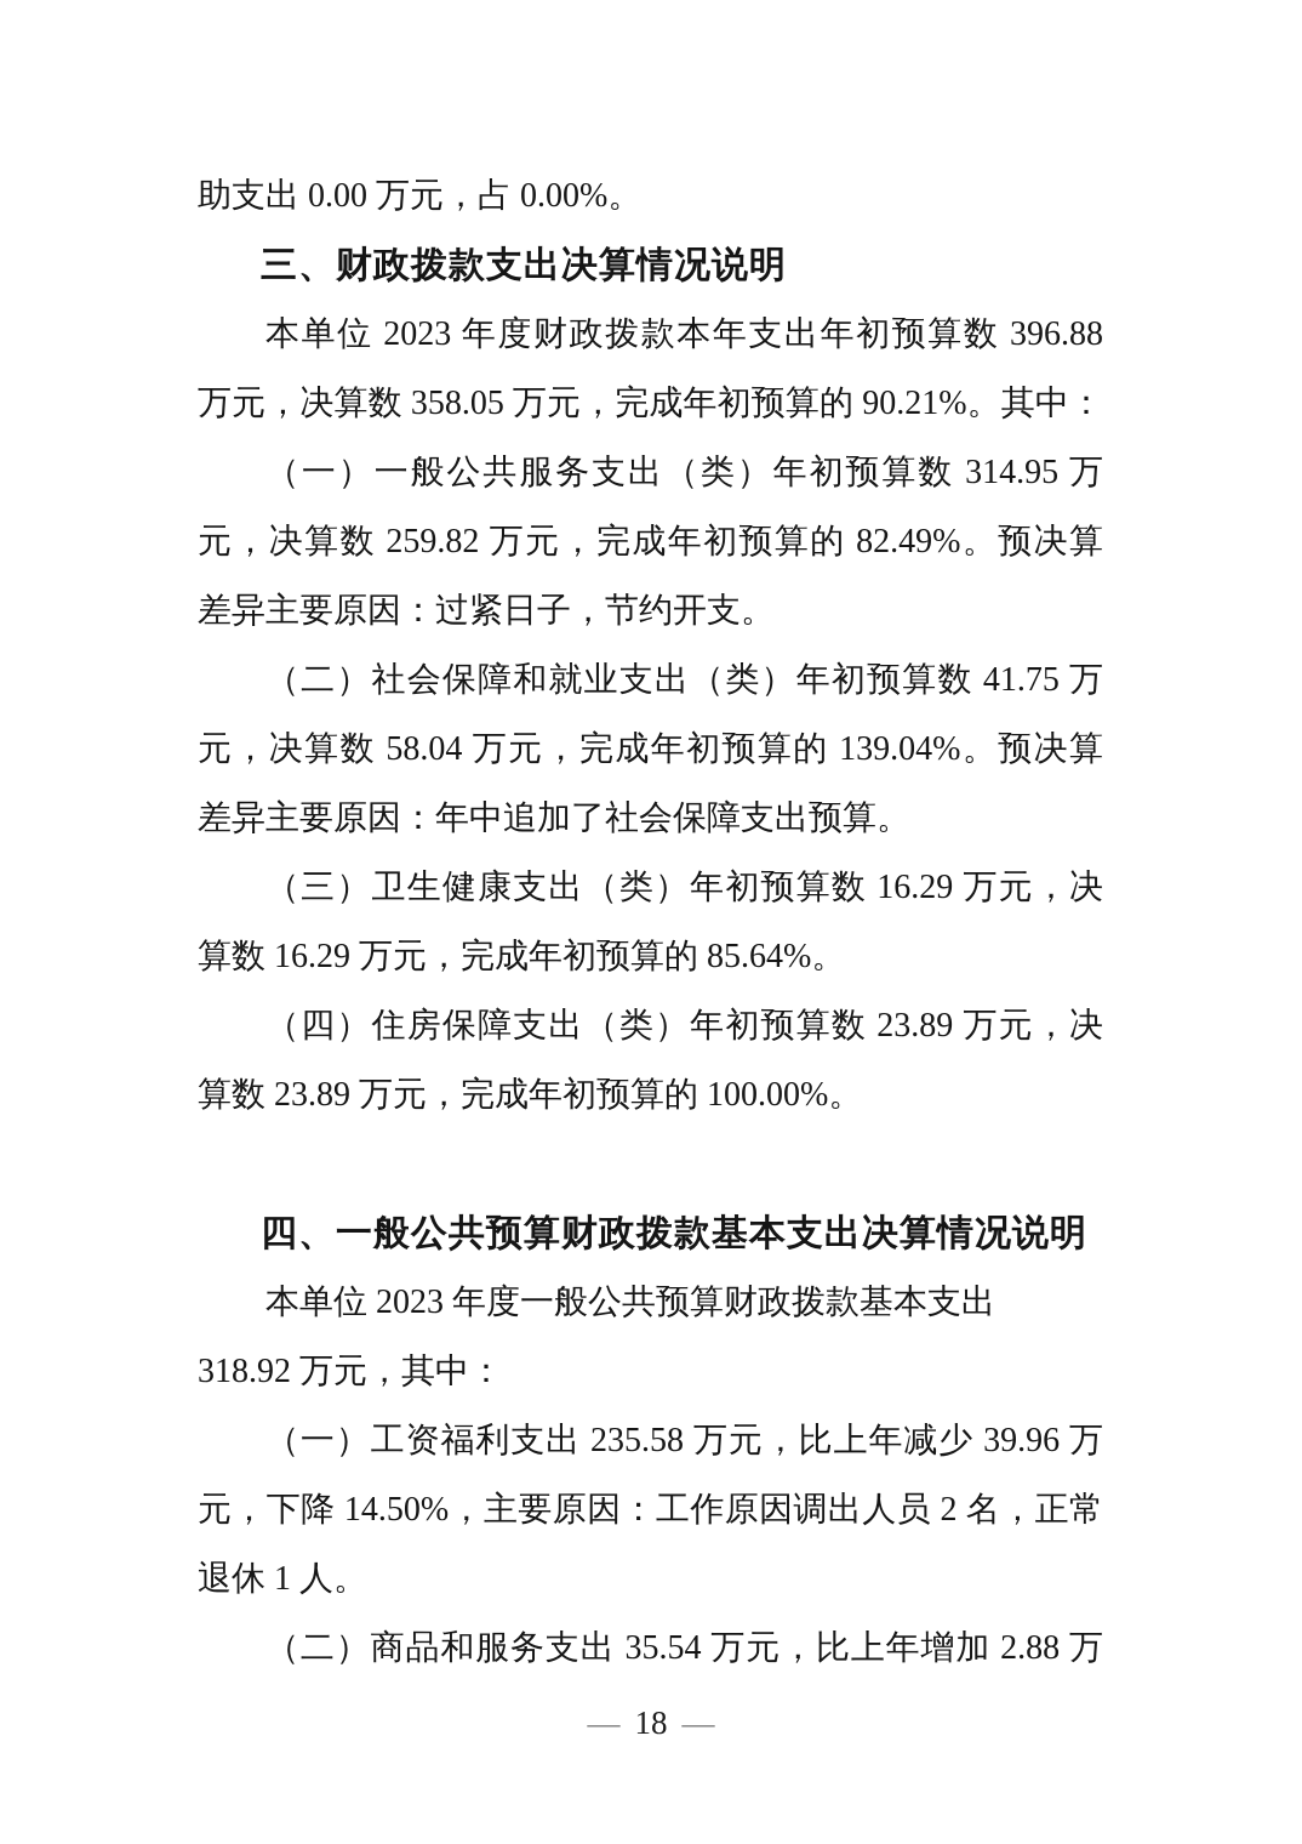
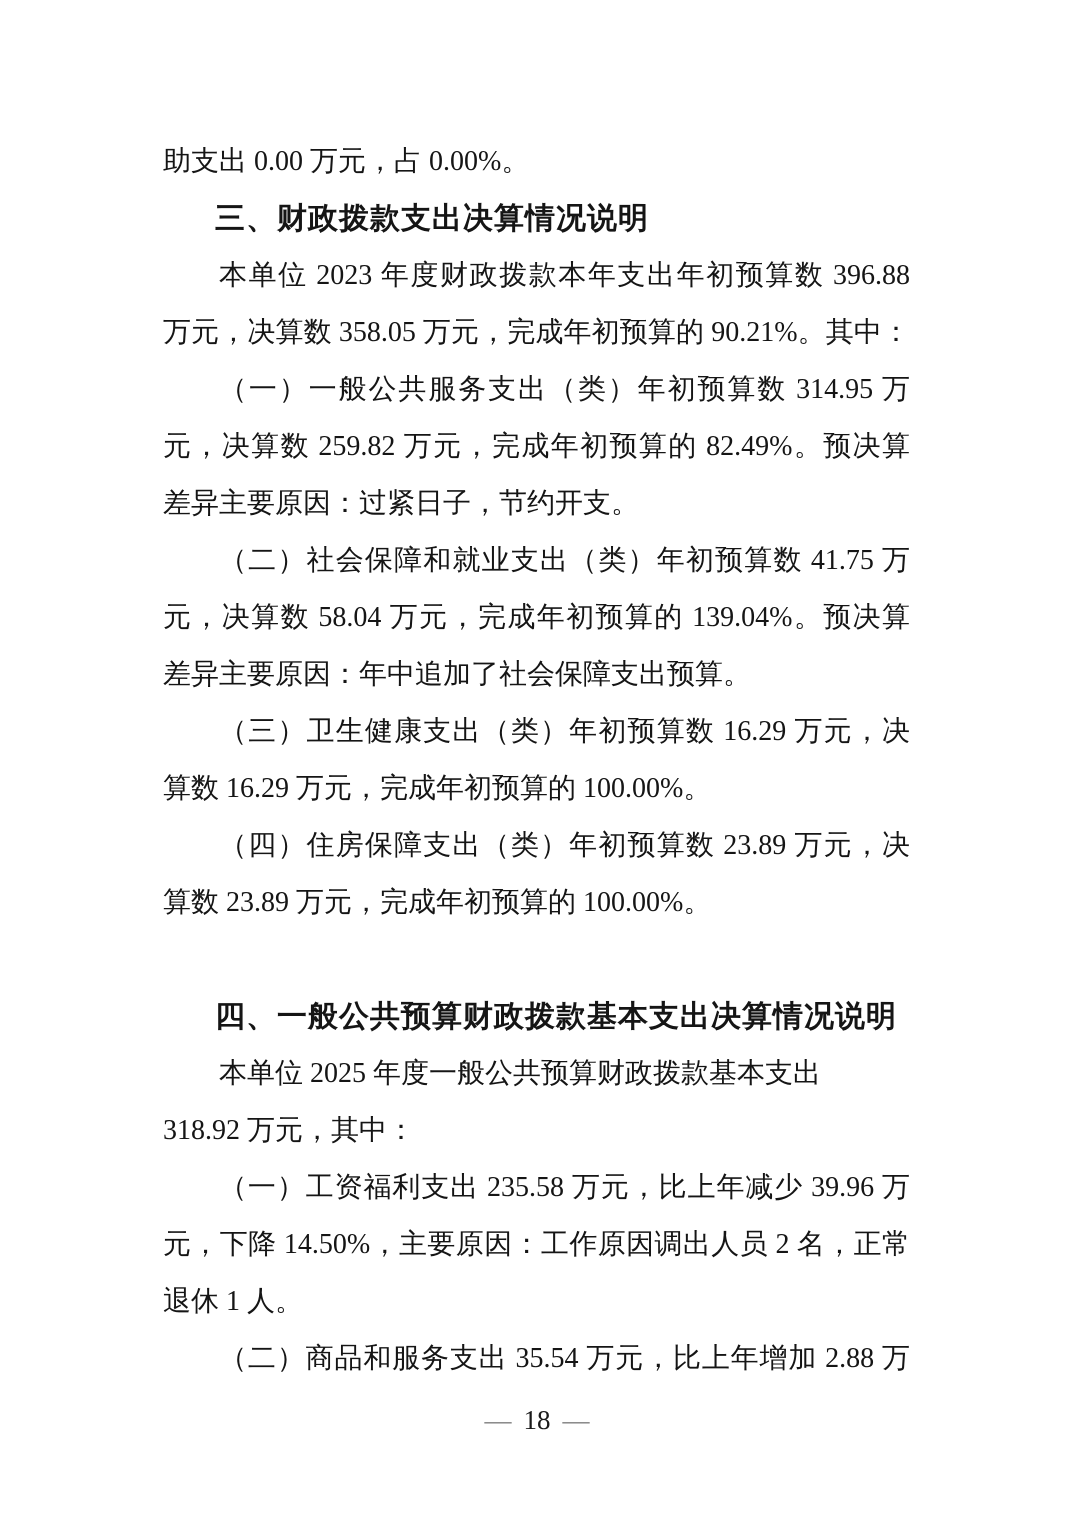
  助支出 0.00 万元，占 0.00%。
  三、财政拨款支出决算情况说明
  本单位 2023 年度财政拨款本年支出年初预算数 396.88
  万元，决算数 358.05 万元，完成年初预算的 90.21%。其中：
  （一）一般公共服务支出（类）年初预算数 314.95 万
  元，决算数 259.82 万元，完成年初预算的 82.49%。预决算
  差异主要原因：过紧日子，节约开支。
  （二）社会保障和就业支出（类）年初预算数 41.75 万
  元，决算数 58.04 万元，完成年初预算的 139.04%。预决算
  差异主要原因：年中追加了社会保障支出预算。
  （三）卫生健康支出（类）年初预算数 16.29 万元，决
- 算数 16.29 万元，完成年初预算的 85.64%。
+ 算数 16.29 万元，完成年初预算的 100.00%。
  （四）住房保障支出（类）年初预算数 23.89 万元，决
  算数 23.89 万元，完成年初预算的 100.00%。
  四、一般公共预算财政拨款基本支出决算情况说明
- 本单位 2023 年度一般公共预算财政拨款基本支出
+ 本单位 2025 年度一般公共预算财政拨款基本支出
  318.92 万元，其中：
  （一）工资福利支出 235.58 万元，比上年减少 39.96 万
  元，下降 14.50%，主要原因：工作原因调出人员 2 名，正常
  退休 1 人。
  （二）商品和服务支出 35.54 万元，比上年增加 2.88 万
  — 18 —
